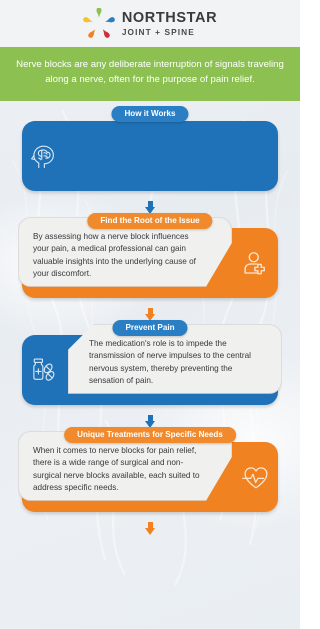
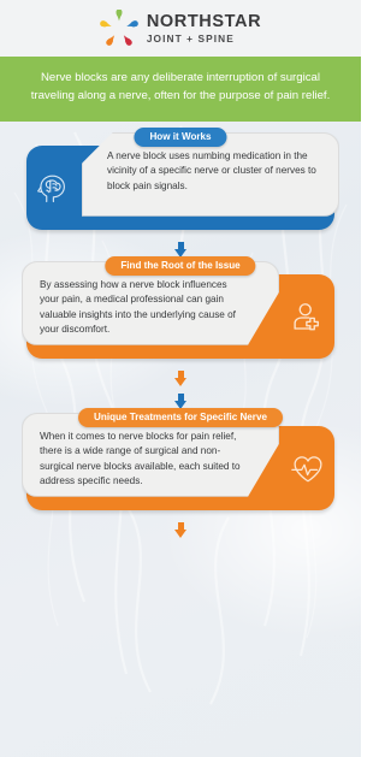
  NORTHSTAR
  JOINT + SPINE
- Nerve blocks are any deliberate interruption of signals traveling along a nerve, often for the purpose of pain relief.
+ Nerve blocks are any deliberate interruption of surgical traveling along a nerve, often for the purpose of pain relief.
+ A nerve block uses numbing medication in the vicinity of a specific nerve or cluster of nerves to block pain signals.
  How it Works
  By assessing how a nerve block influences your pain, a medical professional can gain valuable insights into the underlying cause of your discomfort.
  Find the Root of the Issue
- The medication's role is to impede the transmission of nerve impulses to the central nervous system, thereby preventing the sensation of pain.
- Prevent Pain
  When it comes to nerve blocks for pain relief, there is a wide range of surgical and non-surgical nerve blocks available, each suited to address specific needs.
- Unique Treatments for Specific Needs
+ Unique Treatments for Specific Nerve
